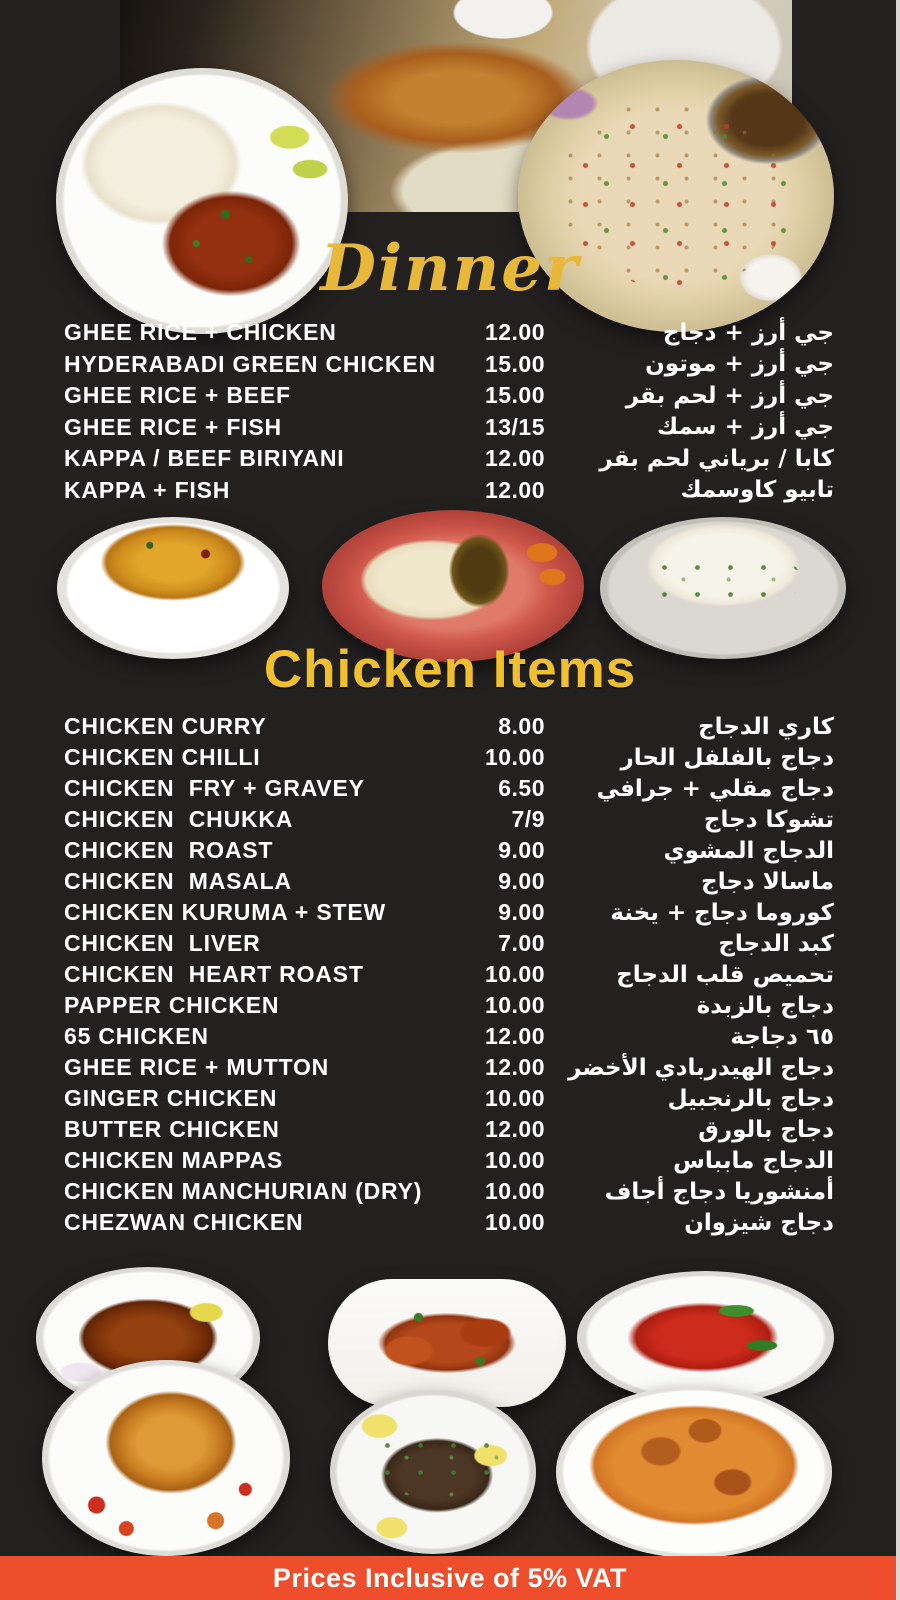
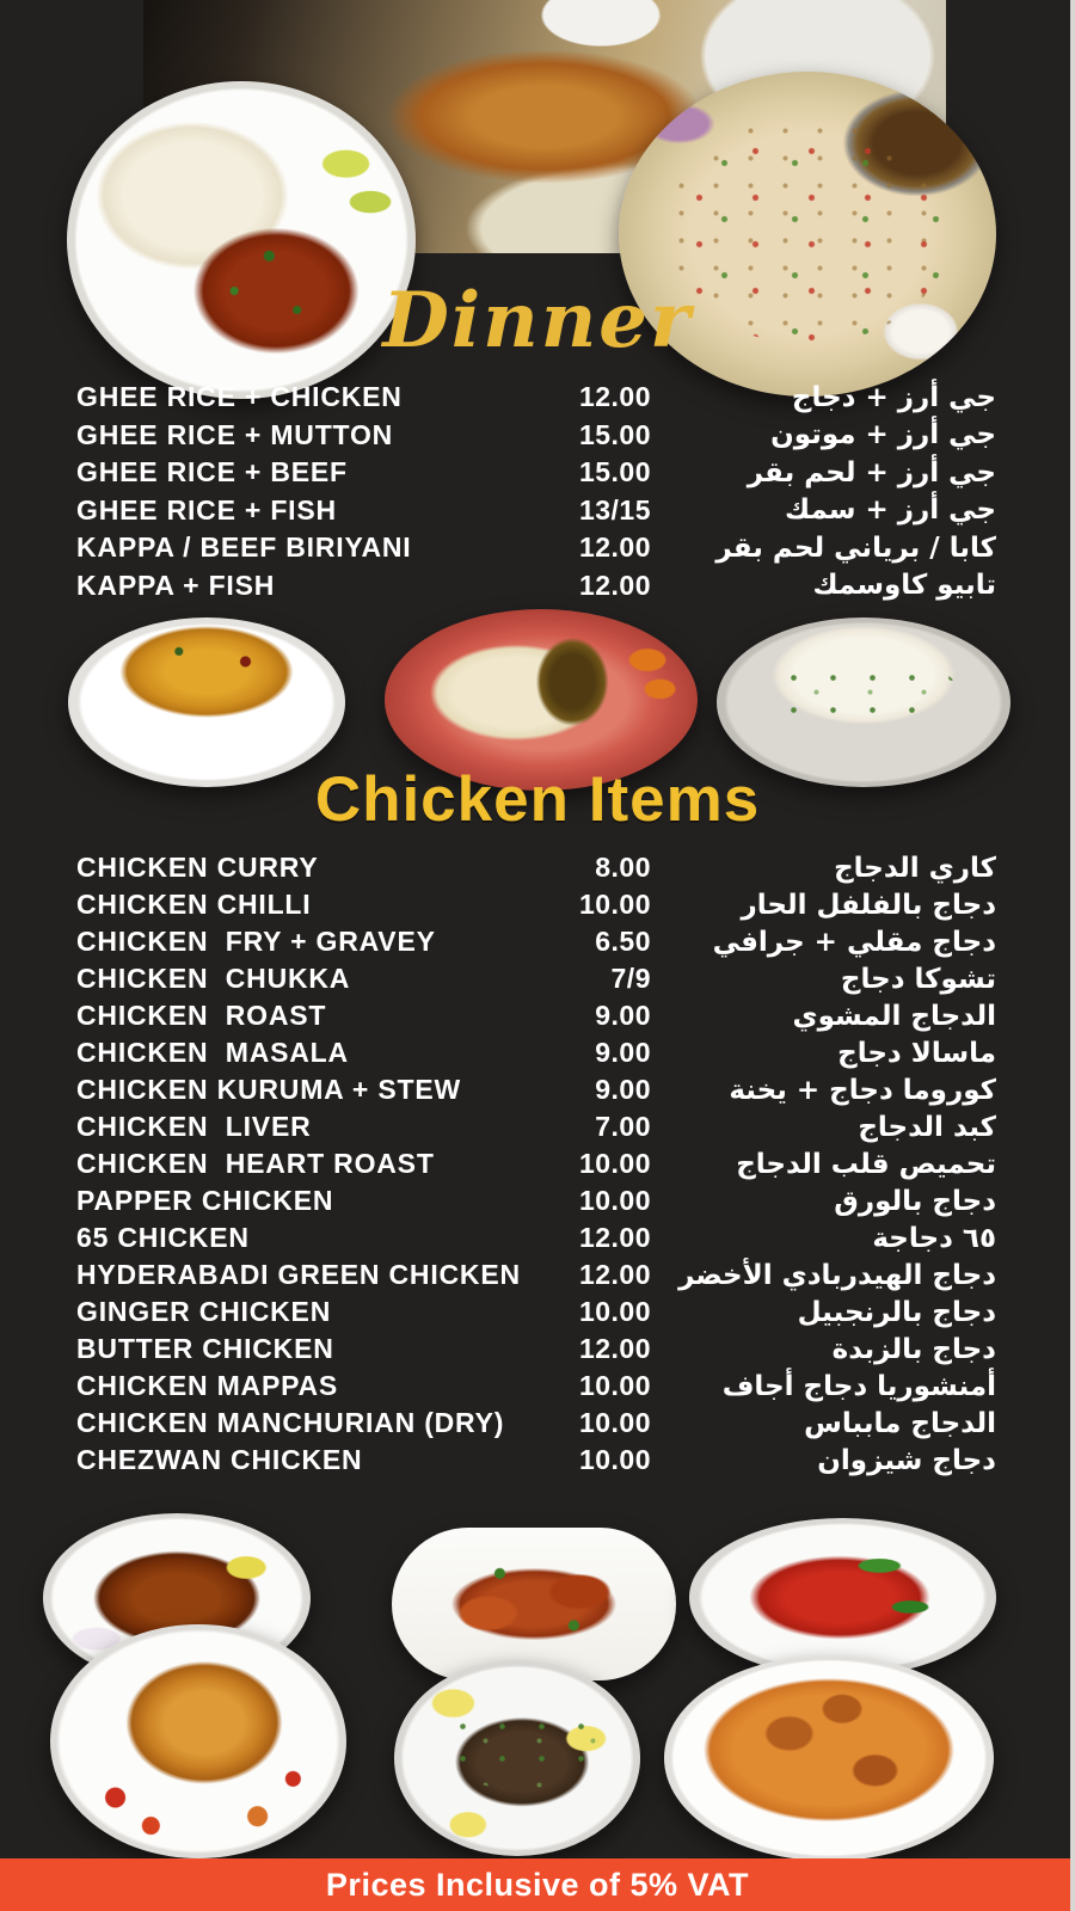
  Dinner
  GHEE RICE + CHICKEN
  12.00
  جي أرز + دجاج
- HYDERABADI GREEN CHICKEN
+ GHEE RICE + MUTTON
  15.00
  جي أرز + موتون
  GHEE RICE + BEEF
  15.00
  جي أرز + لحم بقر
  GHEE RICE + FISH
  13/15
  جي أرز + سمك
  KAPPA / BEEF BIRIYANI
  12.00
  كابا / برياني لحم بقر
  KAPPA + FISH
  12.00
  تابيو كاوسمك
  Chicken Items
  CHICKEN CURRY
  8.00
  كاري الدجاج
  CHICKEN CHILLI
  10.00
  دجاج بالفلفل الحار
  CHICKEN FRY + GRAVEY
  6.50
  دجاج مقلي + جرافي
  CHICKEN CHUKKA
  7/9
  تشوكا دجاج
  CHICKEN ROAST
  9.00
  الدجاج المشوي
  CHICKEN MASALA
  9.00
  ماسالا دجاج
  CHICKEN KURUMA + STEW
  9.00
  كوروما دجاج + يخنة
  CHICKEN LIVER
  7.00
  كبد الدجاج
  CHICKEN HEART ROAST
  10.00
  تحميص قلب الدجاج
  PAPPER CHICKEN
  10.00
- دجاج بالزبدة
+ دجاج بالورق
  65 CHICKEN
  12.00
  ٦٥ دجاجة
- GHEE RICE + MUTTON
+ HYDERABADI GREEN CHICKEN
  12.00
  دجاج الهيدربادي الأخضر
  GINGER CHICKEN
  10.00
  دجاج بالرنجبيل
  BUTTER CHICKEN
  12.00
- دجاج بالورق
+ دجاج بالزبدة
  CHICKEN MAPPAS
  10.00
- الدجاج مابباس
+ أمنشوريا دجاج أجاف
  CHICKEN MANCHURIAN (DRY)
  10.00
- أمنشوريا دجاج أجاف
+ الدجاج مابباس
  CHEZWAN CHICKEN
  10.00
  دجاج شيزوان
  Prices Inclusive of 5% VAT
